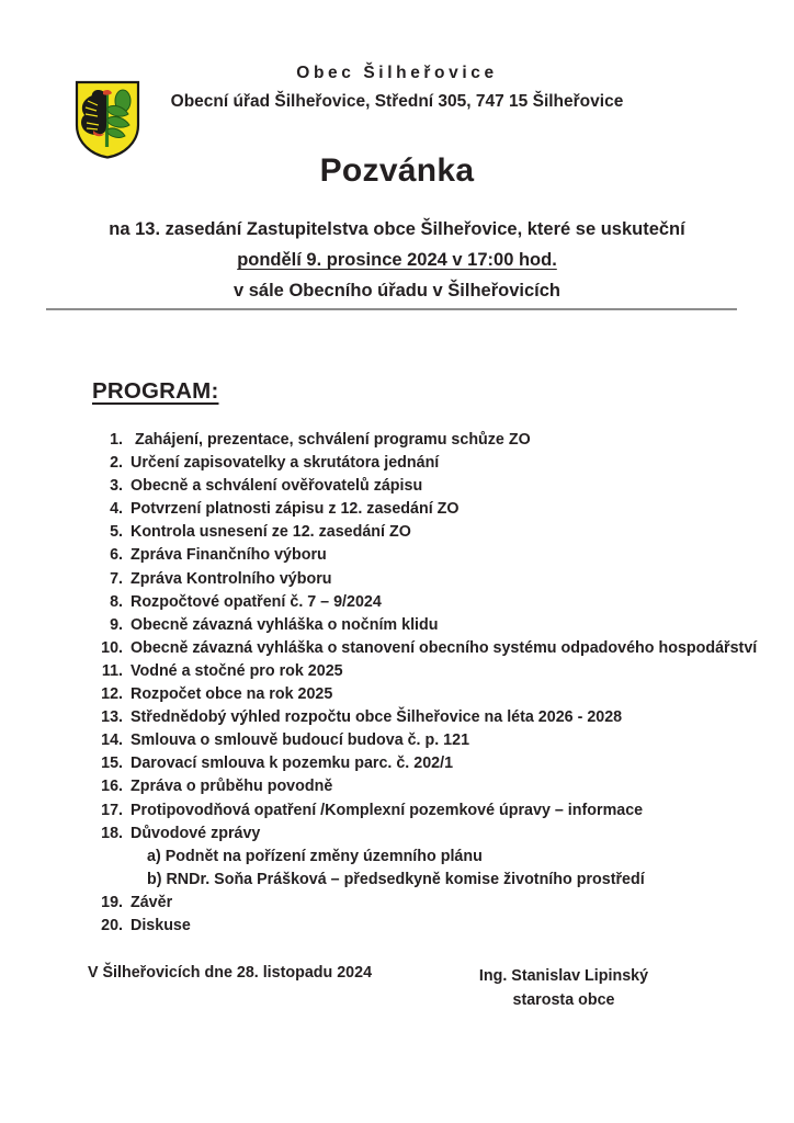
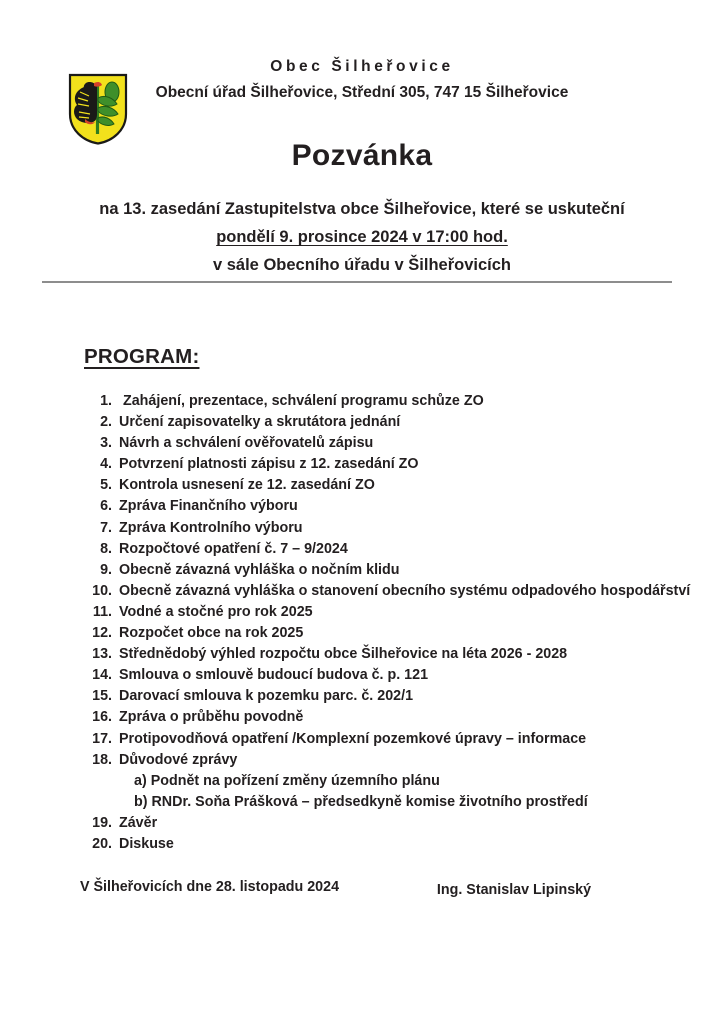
  Obec Šilheřovice
  Obecní úřad Šilheřovice, Střední 305, 747 15 Šilheřovice
  Pozvánka
  na 13. zasedání Zastupitelstva obce Šilheřovice, které se uskuteční
  pondělí 9. prosince 2024 v 17:00 hod.
  v sále Obecního úřadu v Šilheřovicích
  PROGRAM:
  1.
  Zahájení, prezentace, schválení programu schůze ZO
  2.
  Určení zapisovatelky a skrutátora jednání
  3.
- Obecně a schválení ověřovatelů zápisu
+ Návrh a schválení ověřovatelů zápisu
  4.
  Potvrzení platnosti zápisu z 12. zasedání ZO
  5.
  Kontrola usnesení ze 12. zasedání ZO
  6.
  Zpráva Finančního výboru
  7.
  Zpráva Kontrolního výboru
  8.
  Rozpočtové opatření č. 7 – 9/2024
  9.
  Obecně závazná vyhláška o nočním klidu
  10.
  Obecně závazná vyhláška o stanovení obecního systému odpadového hospodářství
  11.
  Vodné a stočné pro rok 2025
  12.
  Rozpočet obce na rok 2025
  13.
  Střednědobý výhled rozpočtu obce Šilheřovice na léta 2026 - 2028
  14.
  Smlouva o smlouvě budoucí budova č. p. 121
  15.
  Darovací smlouva k pozemku parc. č. 202/1
  16.
  Zpráva o průběhu povodně
  17.
  Protipovodňová opatření /Komplexní pozemkové úpravy – informace
  18.
  Důvodové zprávy
  a) Podnět na pořízení změny územního plánu
  b) RNDr. Soňa Prášková – předsedkyně komise životního prostředí
  19.
  Závěr
  20.
  Diskuse
  V Šilheřovicích dne 28. listopadu 2024
  Ing. Stanislav Lipinský
- starosta obce
